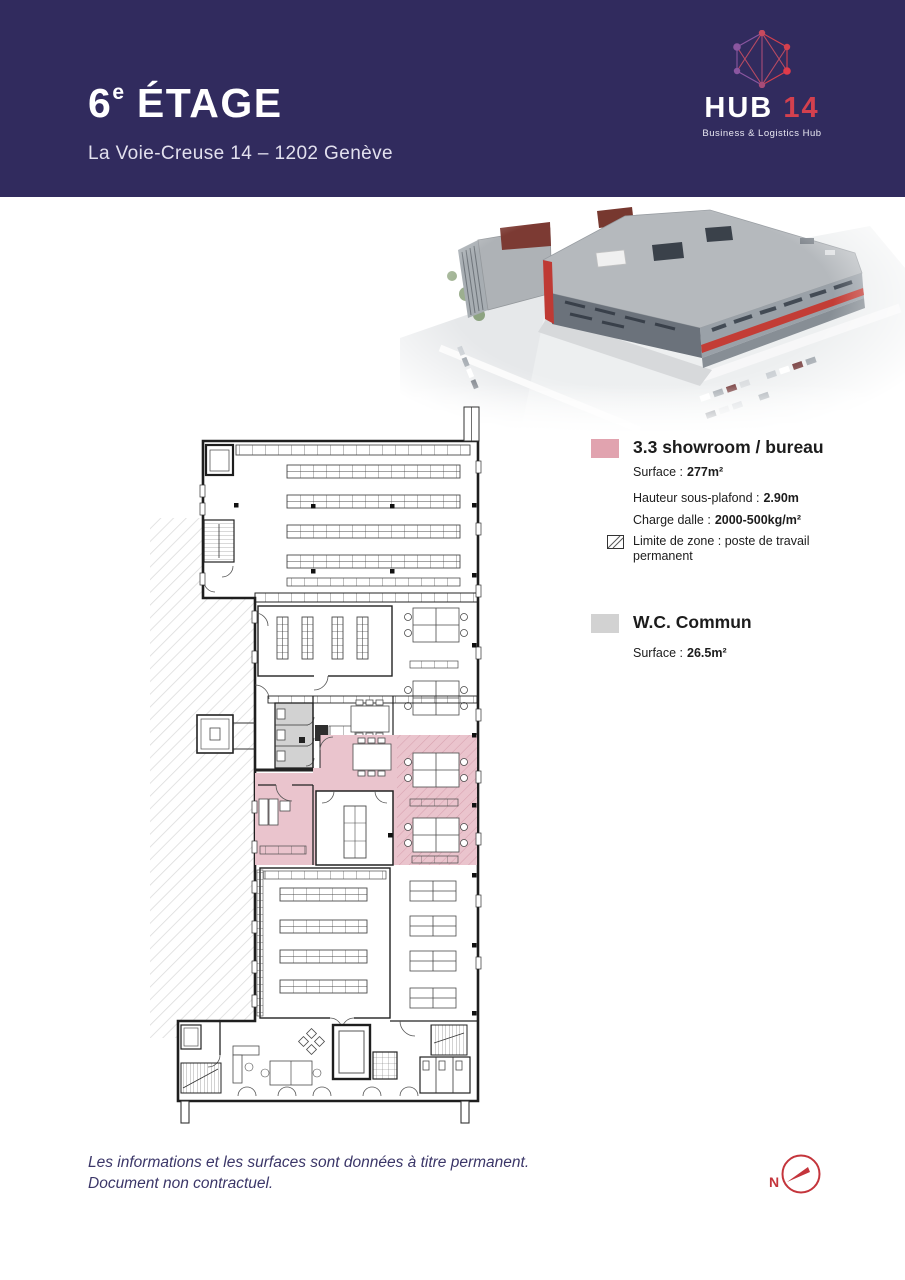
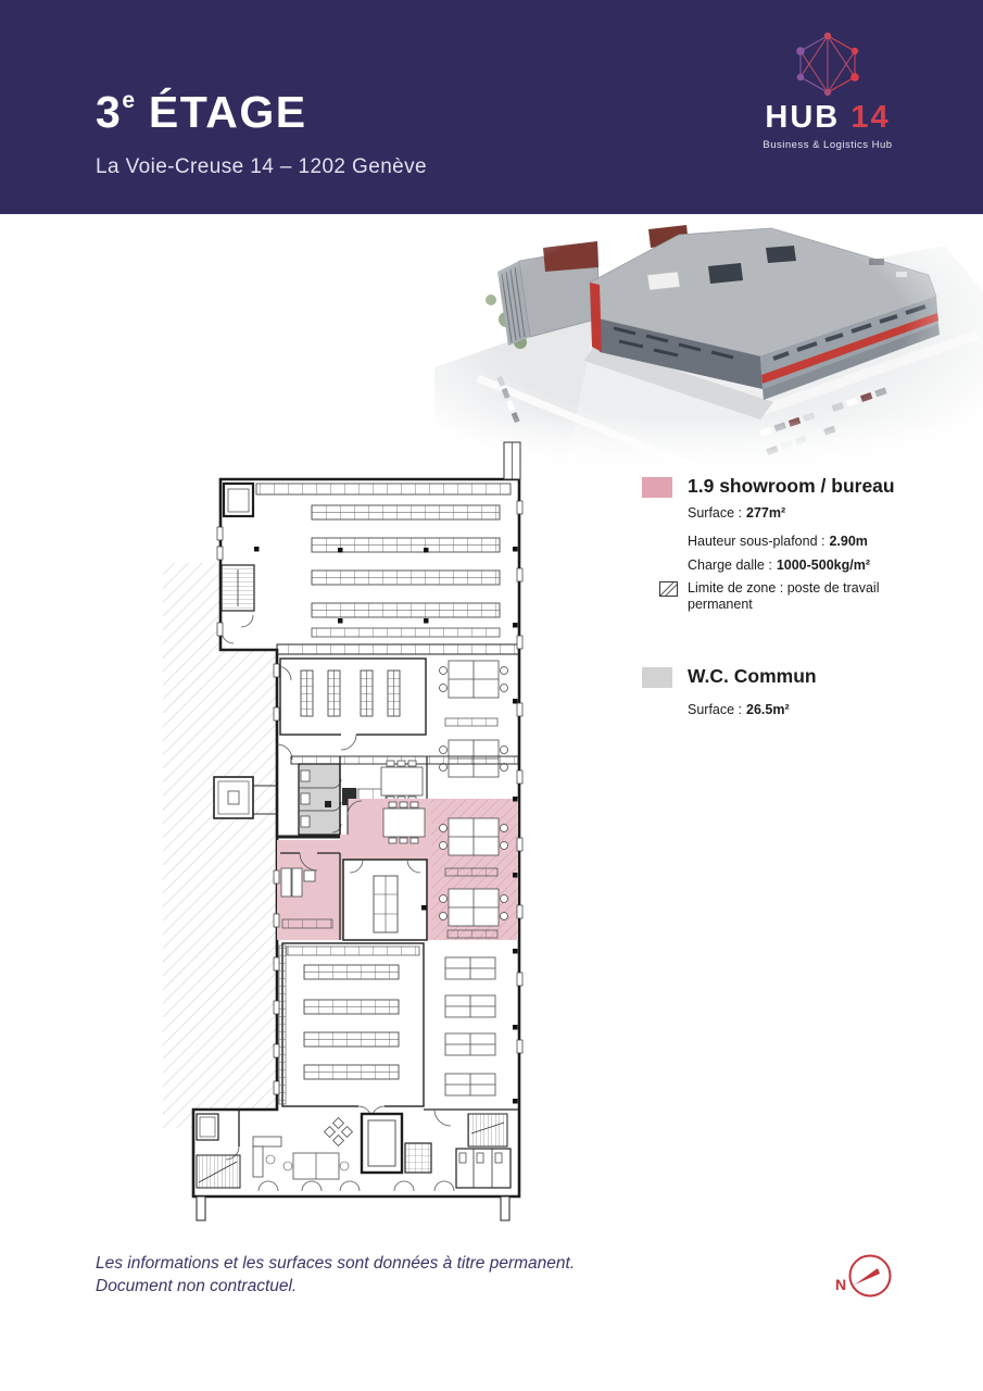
- 6e ÉTAGE
+ 3e ÉTAGE
  La Voie-Creuse 14 – 1202 Genève
  HUB 14
  Business & Logistics Hub
- 3.3 showroom / bureau
+ 1.9 showroom / bureau
  Surface : 277m²
  Hauteur sous-plafond : 2.90m
- Charge dalle : 2000-500kg/m²
+ Charge dalle : 1000-500kg/m²
  Limite de zone : poste de travail permanent
  W.C. Commun
  Surface : 26.5m²
  Les informations et les surfaces sont données à titre permanent.
  Document non contractuel.
  N
